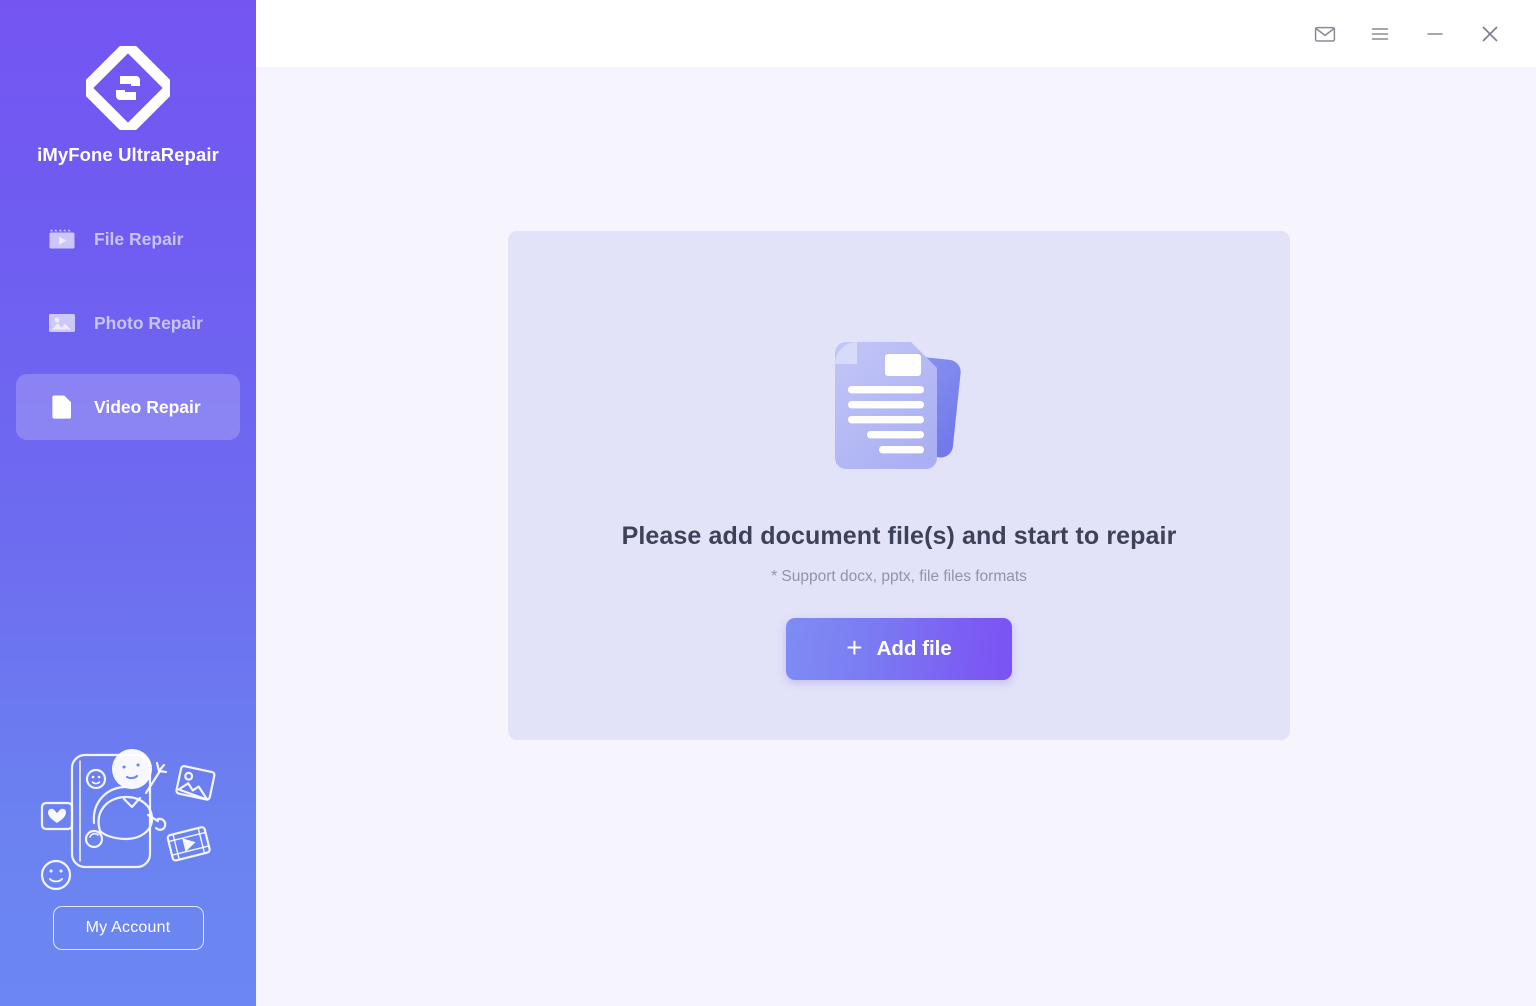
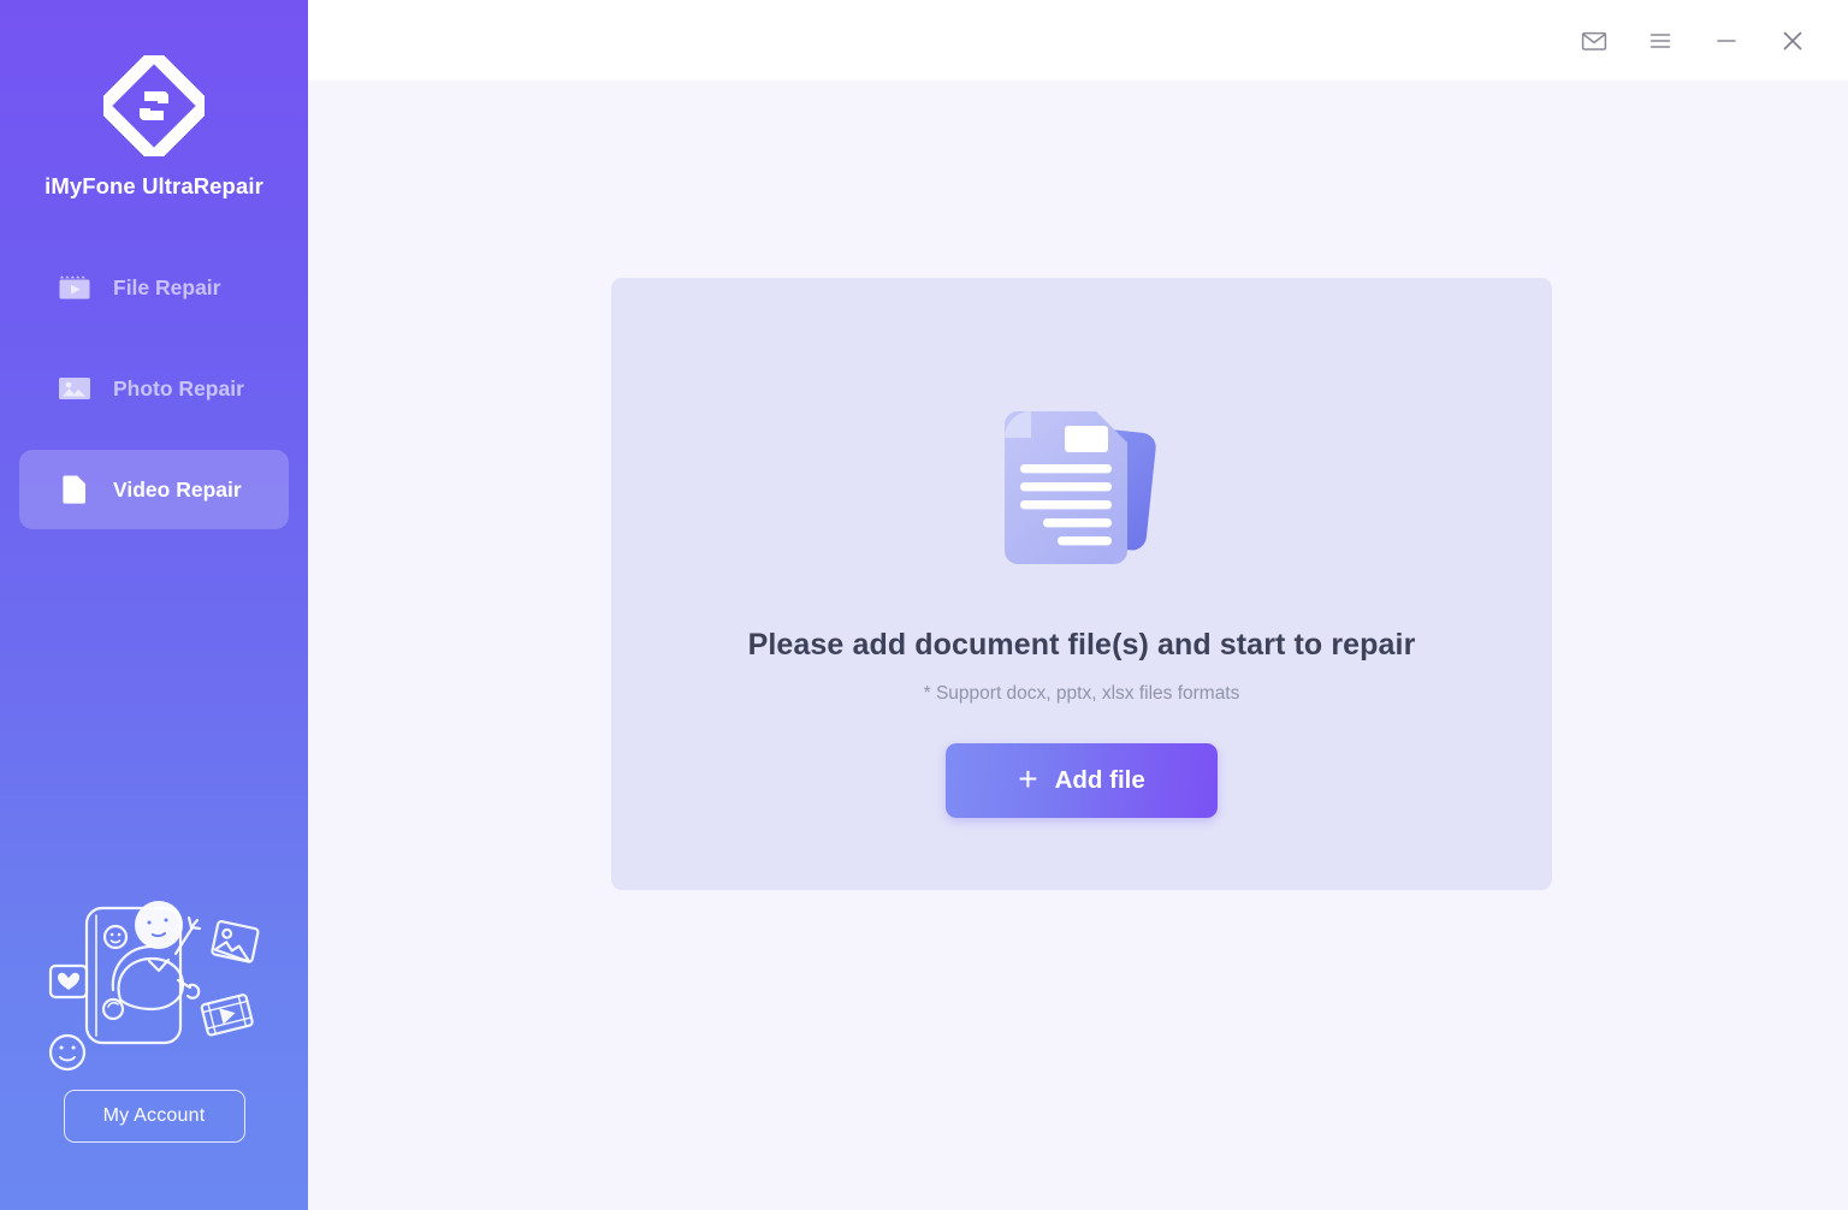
  iMyFone UltraRepair
  File Repair
  Photo Repair
  Video Repair
  My Account
  Please add document file(s) and start to repair
- * Support docx, pptx, file files formats
+ * Support docx, pptx, xlsx files formats
  +
  Add file
